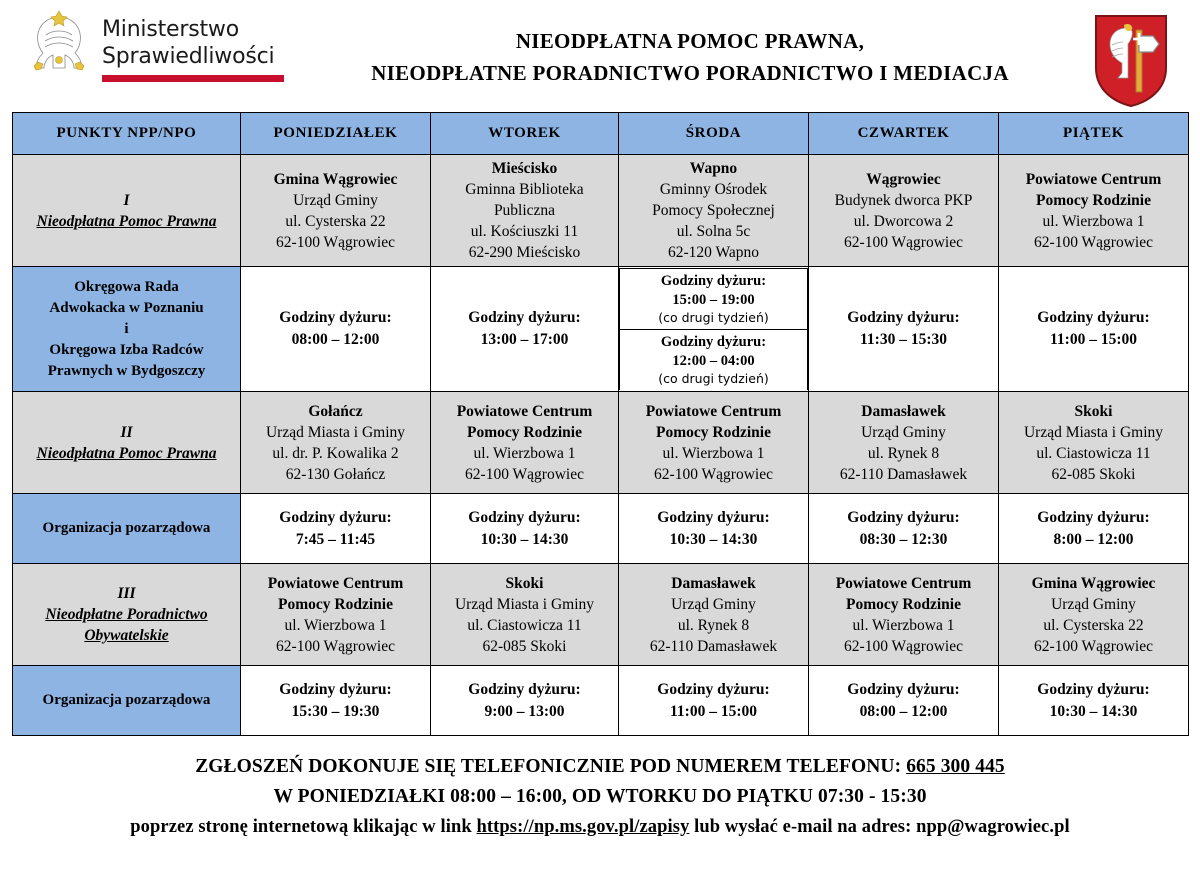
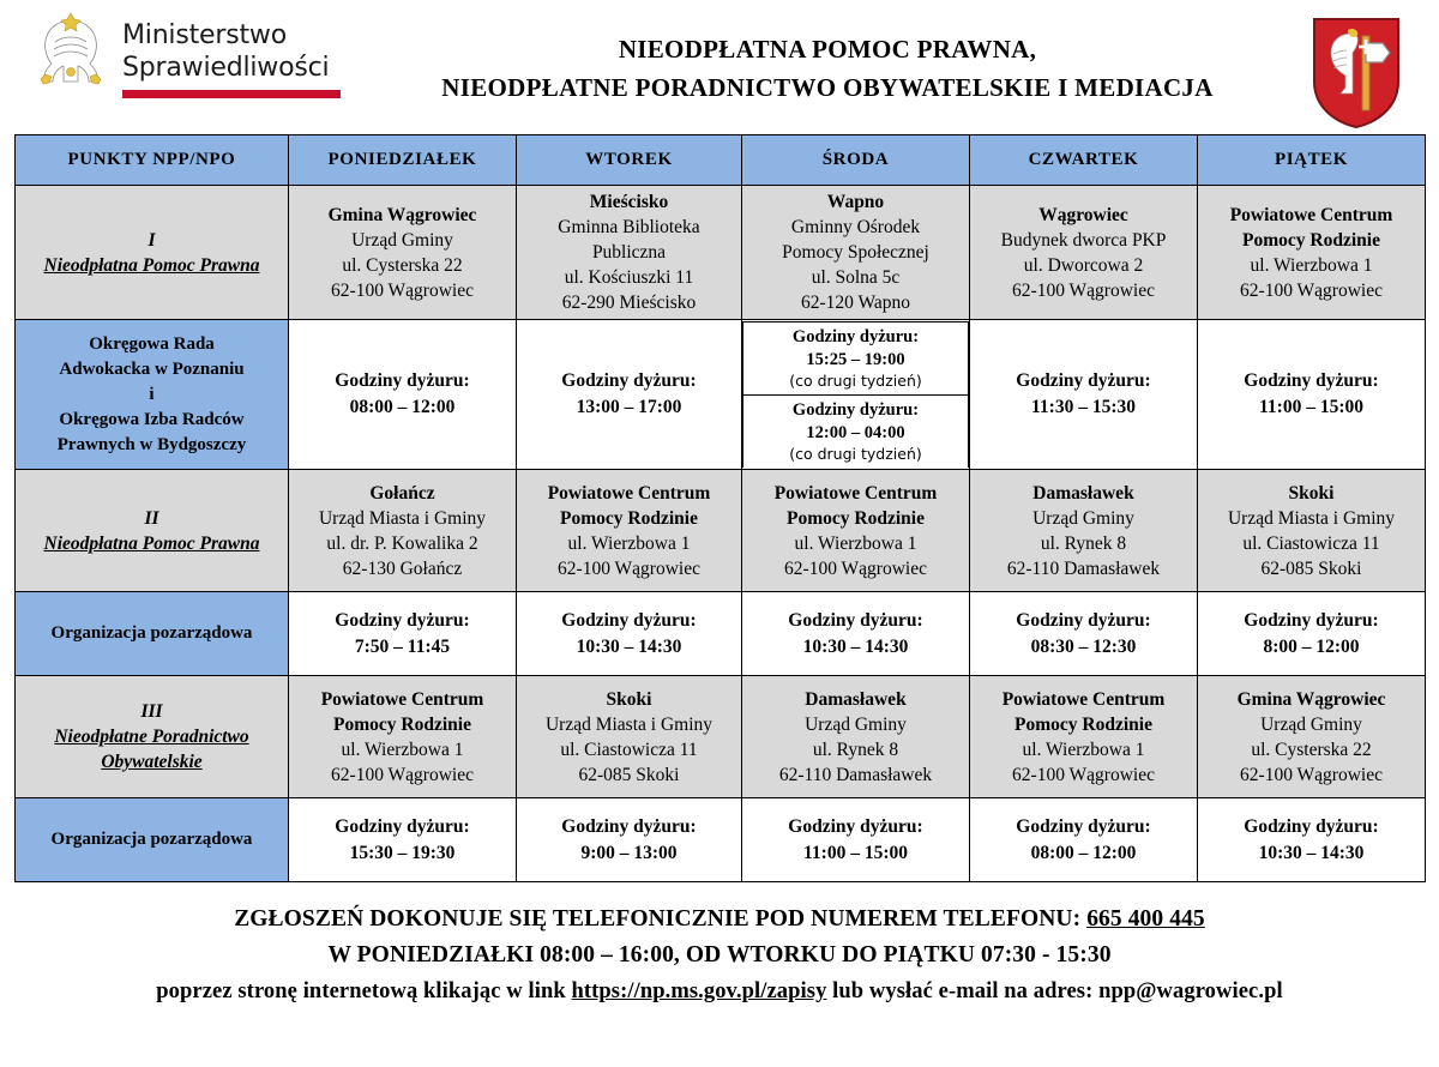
  Ministerstwo
  Sprawiedliwości
  NIEODPŁATNA POMOC PRAWNA,
- NIEODPŁATNE PORADNICTWO PORADNICTWO I MEDIACJA
+ NIEODPŁATNE PORADNICTWO OBYWATELSKIE I MEDIACJA
  PUNKTY NPP/NPO	PONIEDZIAŁEK	WTOREK	ŚRODA	CZWARTEK	PIĄTEK
  INieodpłatna Pomoc Prawna	Gmina WągrowiecUrząd Gminyul. Cysterska 2262-100 Wągrowiec	MieściskoGminna BibliotekaPublicznaul. Kościuszki 1162-290 Mieścisko	WapnoGminny OśrodekPomocy Społecznejul. Solna 5c62-120 Wapno	WągrowiecBudynek dworca PKPul. Dworcowa 262-100 Wągrowiec	Powiatowe Centrum Pomocy Rodzinieul. Wierzbowa 162-100 Wągrowiec
  Okręgowa RadaAdwokacka w PoznaniuiOkręgowa Izba RadcówPrawnych w Bydgoszczy	Godziny dyżuru:08:00 – 12:00	Godziny dyżuru:13:00 – 17:00
- Godziny dyżuru:15:00 – 19:00(co drugi tydzień)
+ Godziny dyżuru:15:25 – 19:00(co drugi tydzień)
  Godziny dyżuru:12:00 – 04:00(co drugi tydzień)
  				Godziny dyżuru:11:30 – 15:30	Godziny dyżuru:11:00 – 15:00
  IINieodpłatna Pomoc Prawna	GołańczUrząd Miasta i Gminyul. dr. P. Kowalika 262-130 Gołańcz	Powiatowe Centrum Pomocy Rodzinieul. Wierzbowa 162-100 Wągrowiec	Powiatowe Centrum Pomocy Rodzinieul. Wierzbowa 162-100 Wągrowiec	DamasławekUrząd Gminyul. Rynek 862-110 Damasławek	SkokiUrząd Miasta i Gminyul. Ciastowicza 1162-085 Skoki
- Organizacja pozarządowa	Godziny dyżuru:7:45 – 11:45	Godziny dyżuru:10:30 – 14:30	Godziny dyżuru:10:30 – 14:30	Godziny dyżuru:08:30 – 12:30	Godziny dyżuru:8:00 – 12:00
+ Organizacja pozarządowa	Godziny dyżuru:7:50 – 11:45	Godziny dyżuru:10:30 – 14:30	Godziny dyżuru:10:30 – 14:30	Godziny dyżuru:08:30 – 12:30	Godziny dyżuru:8:00 – 12:00
  IIINieodpłatne Poradnictwo Obywatelskie	Powiatowe Centrum Pomocy Rodzinieul. Wierzbowa 162-100 Wągrowiec	SkokiUrząd Miasta i Gminyul. Ciastowicza 1162-085 Skoki	DamasławekUrząd Gminyul. Rynek 862-110 Damasławek	Powiatowe Centrum Pomocy Rodzinieul. Wierzbowa 162-100 Wągrowiec	Gmina WągrowiecUrząd Gminyul. Cysterska 2262-100 Wągrowiec
  Organizacja pozarządowa	Godziny dyżuru:15:30 – 19:30	Godziny dyżuru:9:00 – 13:00	Godziny dyżuru:11:00 – 15:00	Godziny dyżuru:08:00 – 12:00	Godziny dyżuru:10:30 – 14:30
- ZGŁOSZEŃ DOKONUJE SIĘ TELEFONICZNIE POD NUMEREM TELEFONU: 665 300 445
+ ZGŁOSZEŃ DOKONUJE SIĘ TELEFONICZNIE POD NUMEREM TELEFONU: 665 400 445
  W PONIEDZIAŁKI 08:00 – 16:00, OD WTORKU DO PIĄTKU 07:30 - 15:30
  poprzez stronę internetową klikając w link https://np.ms.gov.pl/zapisy lub wysłać e-mail na adres: npp@wagrowiec.pl
